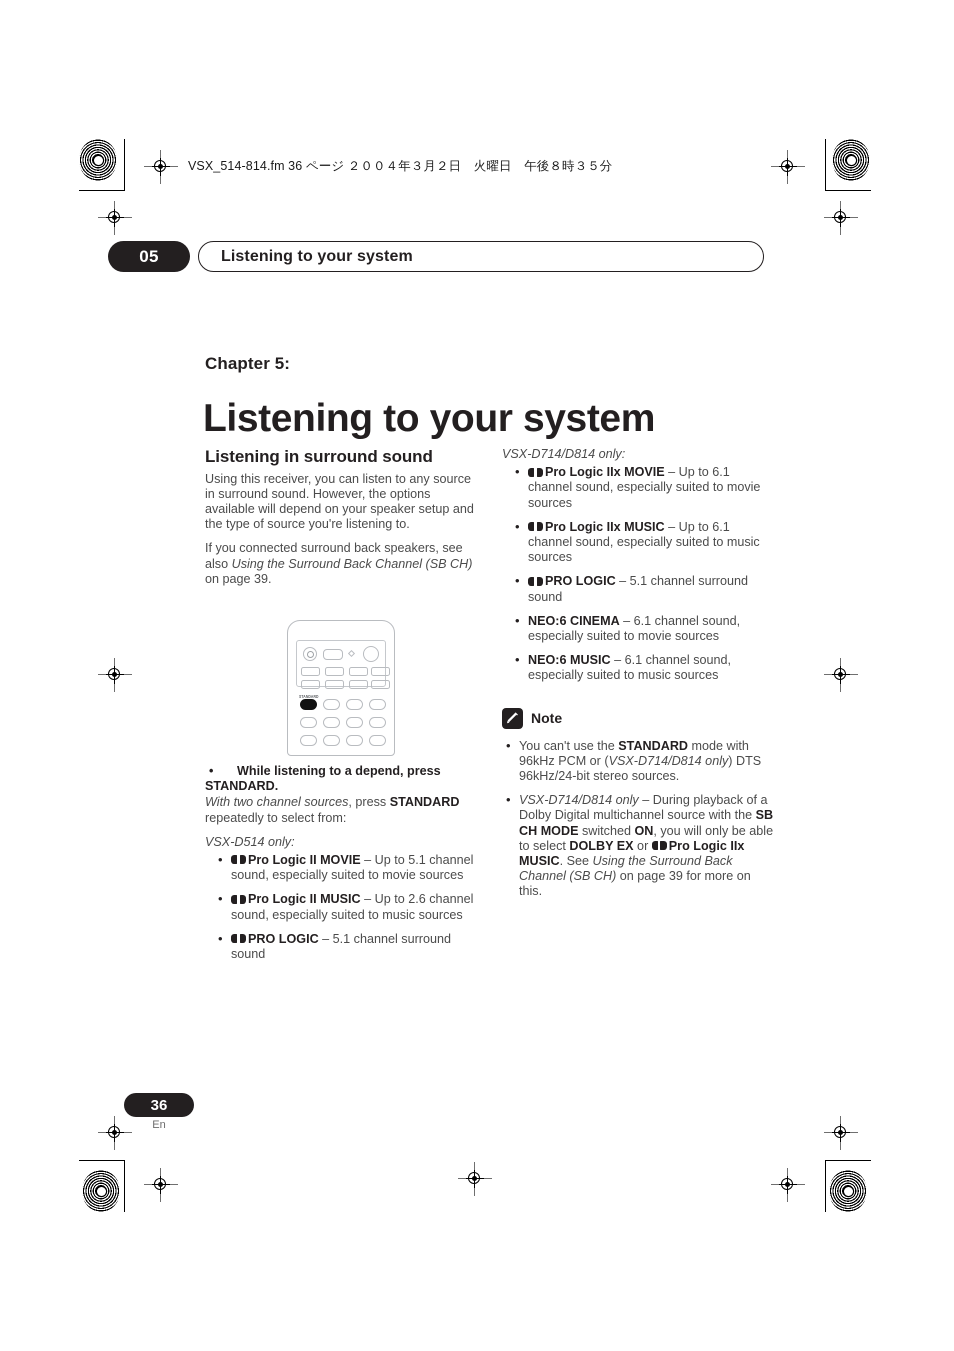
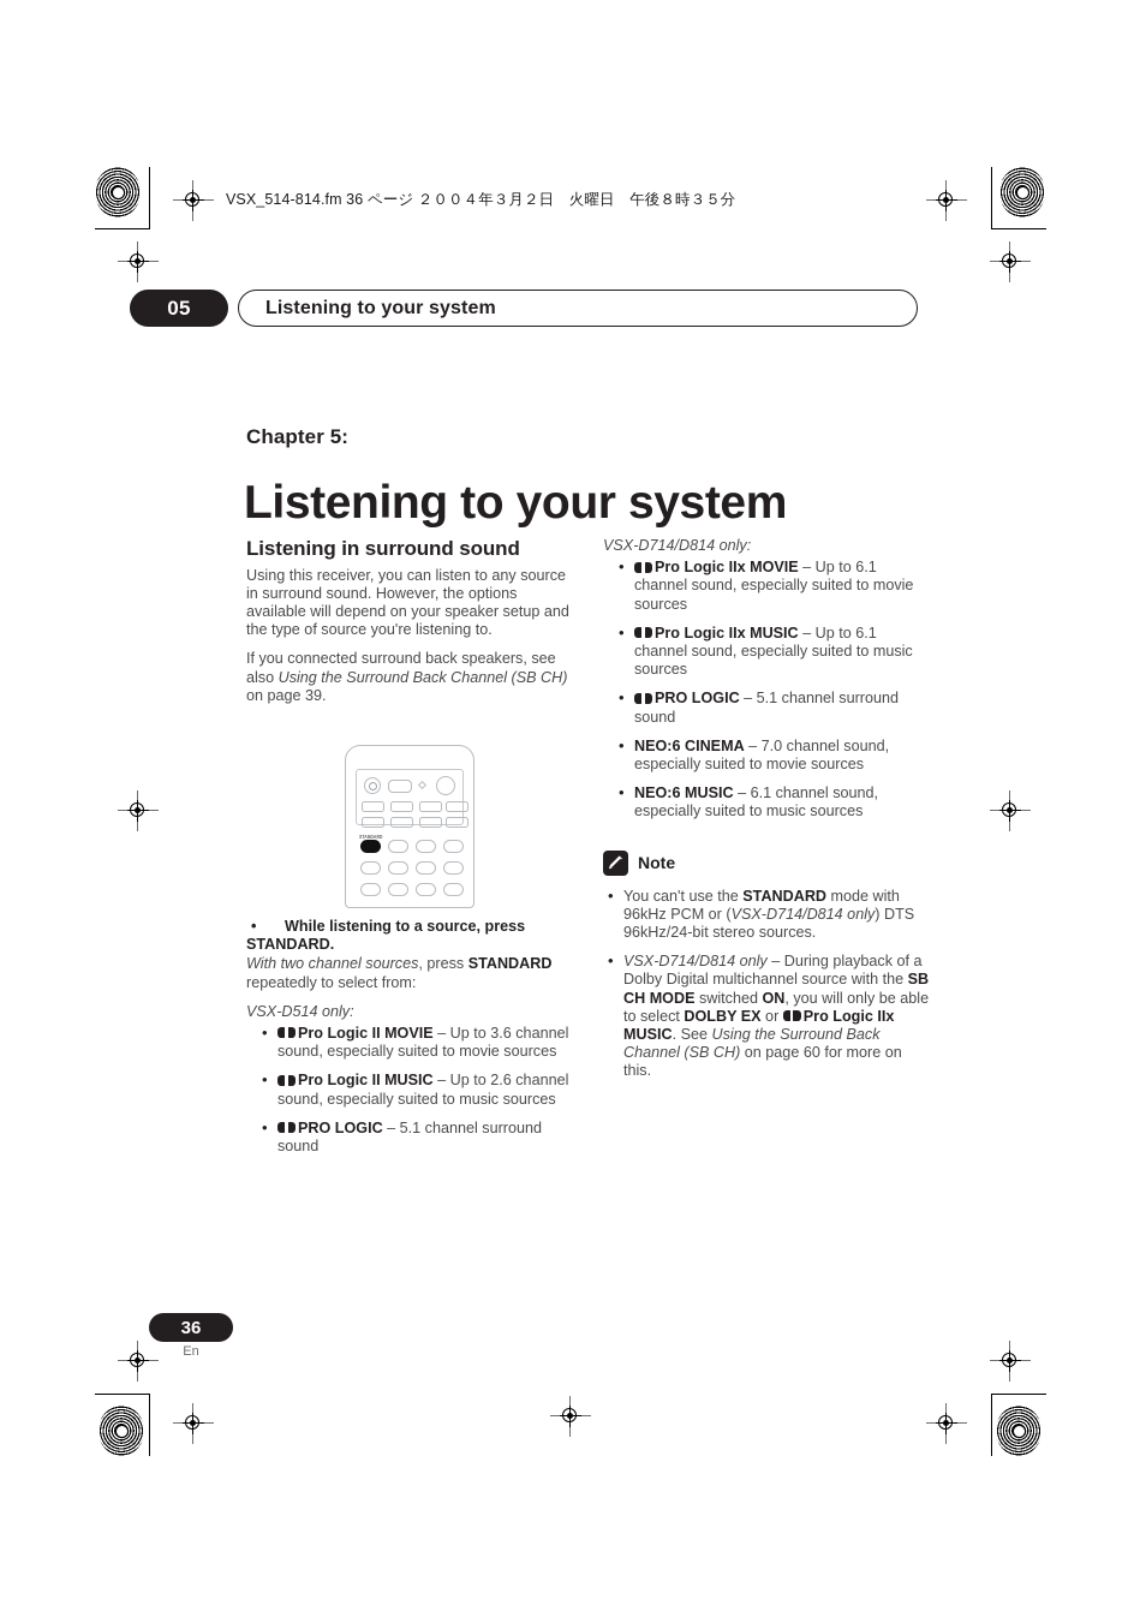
  VSX_514-814.fm 36 ページ ２００４年３月２日 火曜日 午後８時３５分
  05
  Listening to your system
  Chapter 5:
  Listening to your system
  Listening in surround sound
  Using this receiver, you can listen to any source in surround sound. However, the options available will depend on your speaker setup and the type of source you're listening to.
  If you connected surround back speakers, see also Using the Surround Back Channel (SB CH) on page 39.
  •
- While listening to a depend, press
+ While listening to a source, press
  STANDARD.
  With two channel sources, press STANDARD repeatedly to select from:
  VSX-D514 only:
- Pro Logic II MOVIE – Up to 5.1 channel sound, especially suited to movie sources
+ Pro Logic II MOVIE – Up to 3.6 channel sound, especially suited to movie sources
  Pro Logic II MUSIC – Up to 2.6 channel sound, especially suited to music sources
  PRO LOGIC – 5.1 channel surround sound
  VSX-D714/D814 only:
  Pro Logic IIx MOVIE – Up to 6.1 channel sound, especially suited to movie sources
  Pro Logic IIx MUSIC – Up to 6.1 channel sound, especially suited to music sources
  PRO LOGIC – 5.1 channel surround sound
- NEO:6 CINEMA – 6.1 channel sound, especially suited to movie sources
+ NEO:6 CINEMA – 7.0 channel sound, especially suited to movie sources
  NEO:6 MUSIC – 6.1 channel sound, especially suited to music sources
  Note
  You can't use the STANDARD mode with 96kHz PCM or (VSX-D714/D814 only) DTS 96kHz/24-bit stereo sources.
- VSX-D714/D814 only – During playback of a Dolby Digital multichannel source with the SB CH MODE switched ON, you will only be able to select DOLBY EX or Pro Logic IIx MUSIC. See Using the Surround Back Channel (SB CH) on page 39 for more on this.
+ VSX-D714/D814 only – During playback of a Dolby Digital multichannel source with the SB CH MODE switched ON, you will only be able to select DOLBY EX or Pro Logic IIx MUSIC. See Using the Surround Back Channel (SB CH) on page 60 for more on this.
  36
  En
